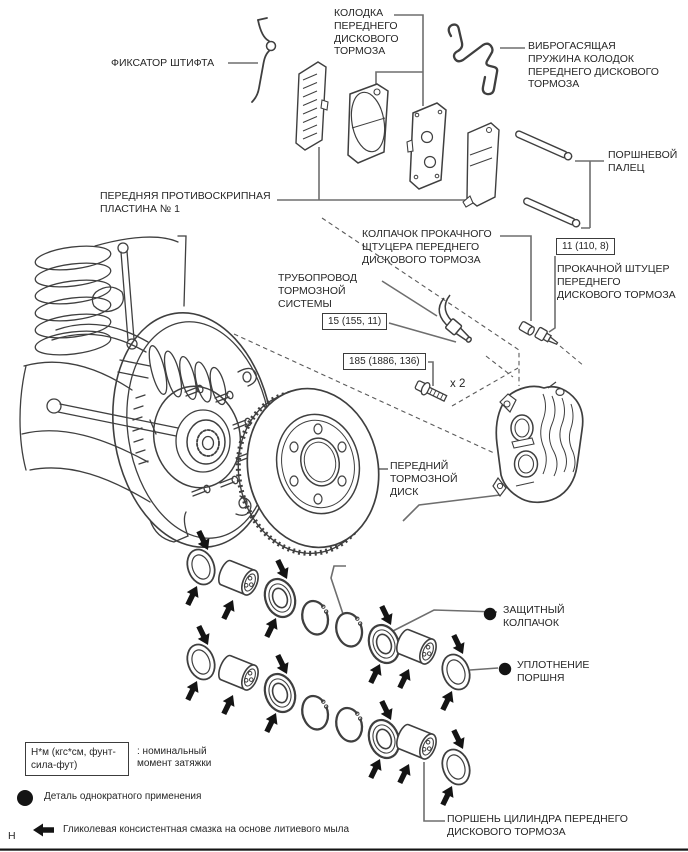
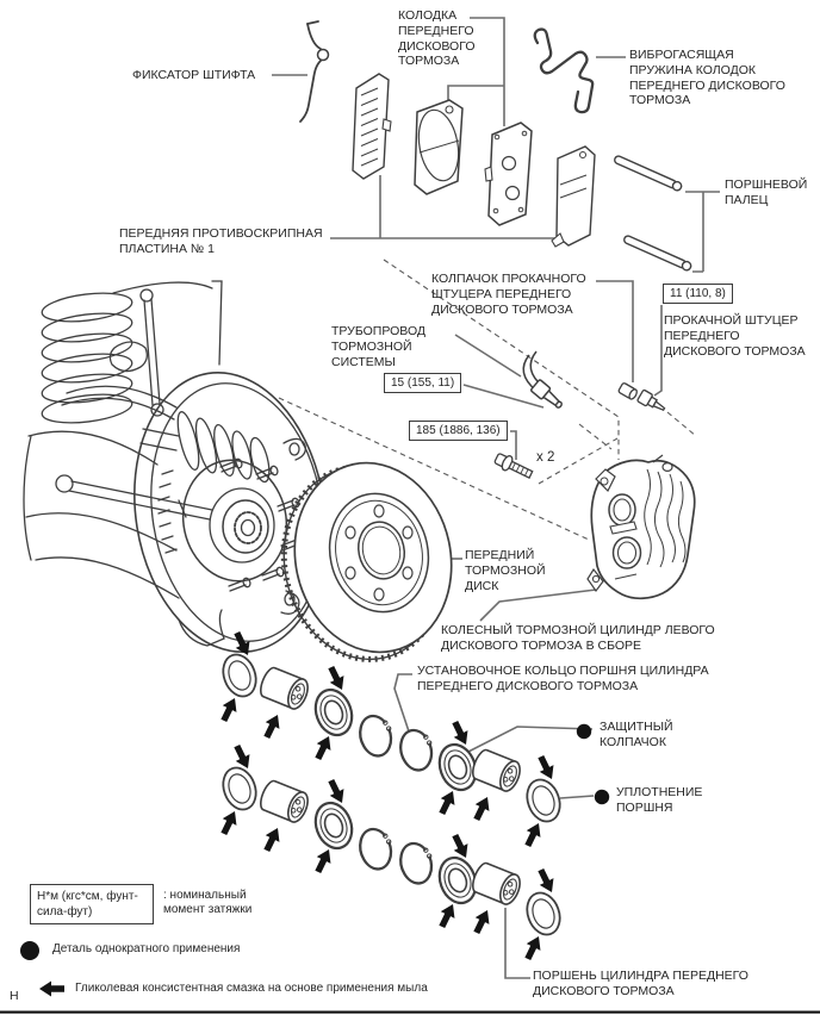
  ФИКСАТОР ШТИФТА
  КОЛОДКА
  ПЕРЕДНЕГО
  ДИСКОВОГО
  ТОРМОЗА
  ВИБРОГАСЯЩАЯ
  ПРУЖИНА КОЛОДОК
  ПЕРЕДНЕГО ДИСКОВОГО
  ТОРМОЗА
  ПОРШНЕВОЙ
  ПАЛЕЦ
  ПЕРЕДНЯЯ ПРОТИВОСКРИПНАЯ
  ПЛАСТИНА № 1
  КОЛПАЧОК ПРОКАЧНОГО
  ШТУЦЕРА ПЕРЕДНЕГО
  ДИСКОВОГО ТОРМОЗА
  ТРУБОПРОВОД
  ТОРМОЗНОЙ
  СИСТЕМЫ
  ПРОКАЧНОЙ ШТУЦЕР
  ПЕРЕДНЕГО
  ДИСКОВОГО ТОРМОЗА
  ПЕРЕДНИЙ
  ТОРМОЗНОЙ
  ДИСК
+ КОЛЕСНЫЙ ТОРМОЗНОЙ ЦИЛИНДР ЛЕВОГО
+ ДИСКОВОГО ТОРМОЗА В СБОРЕ
+ УСТАНОВОЧНОЕ КОЛЬЦО ПОРШНЯ ЦИЛИНДРА
+ ПЕРЕДНЕГО ДИСКОВОГО ТОРМОЗА
  ЗАЩИТНЫЙ
  КОЛПАЧОК
  УПЛОТНЕНИЕ
  ПОРШНЯ
  ПОРШЕНЬ ЦИЛИНДРА ПЕРЕДНЕГО
  ДИСКОВОГО ТОРМОЗА
  x 2
  Н
  15 (155, 11)
  11 (110, 8)
  185 (1886, 136)
  Н*м (кгс*см, фунт-
  сила-фут)
  : номинальный
  момент затяжки
  Деталь однократного применения
- Гликолевая консистентная смазка на основе литиевого мыла
+ Гликолевая консистентная смазка на основе применения мыла
